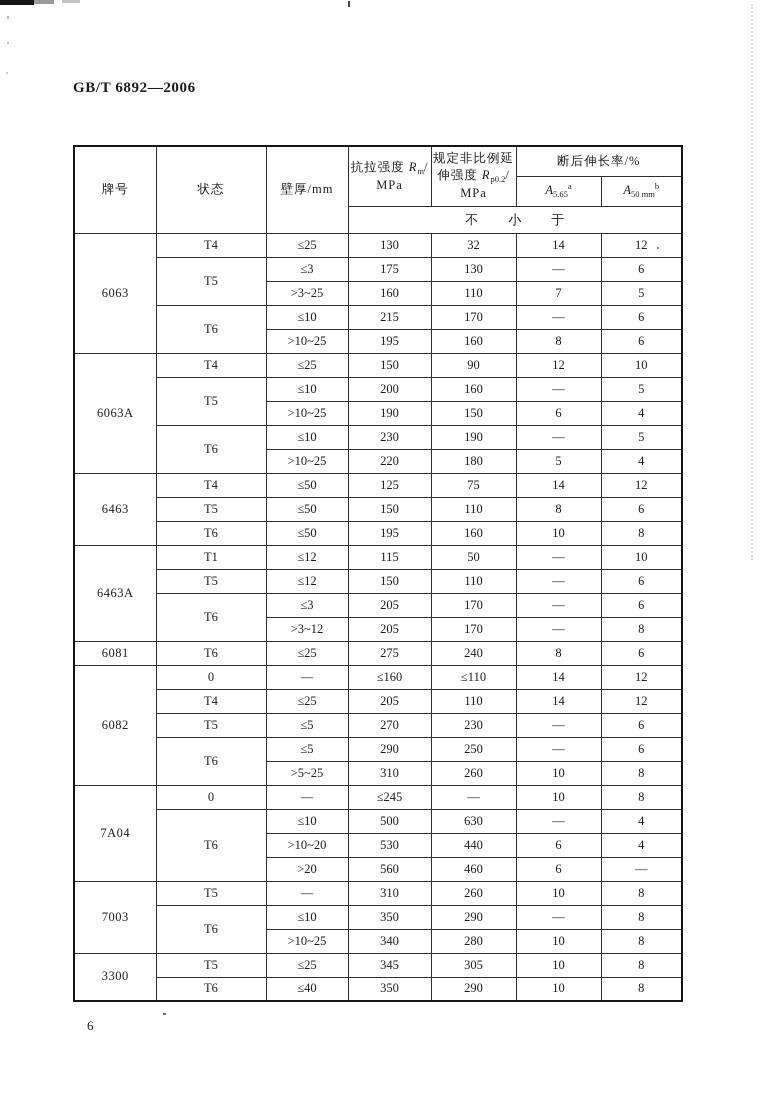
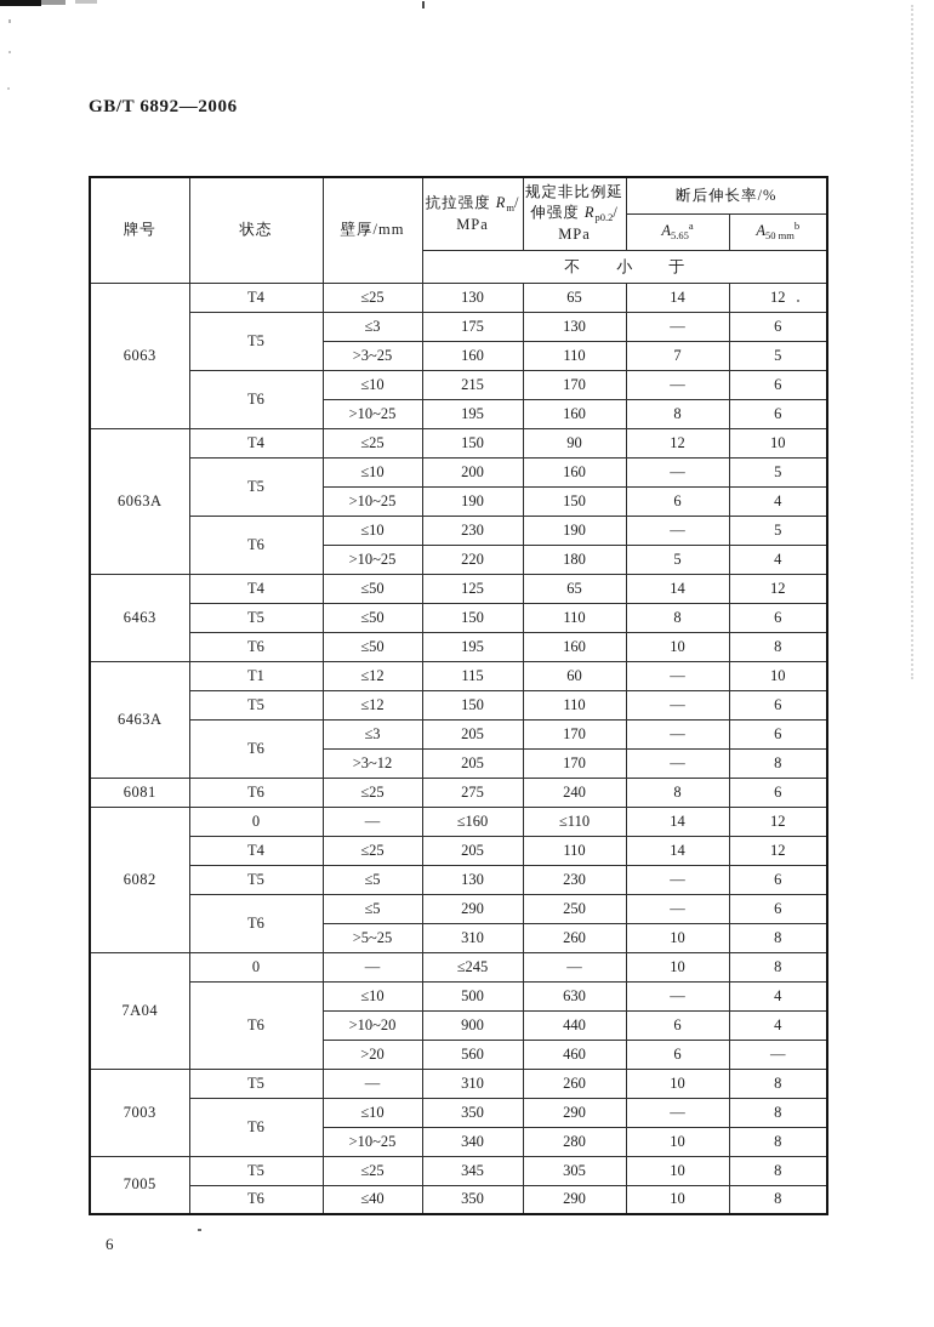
  GB/T 6892—2006
  牌号	状态	壁厚/mm	抗拉强度 Rm/ MPa	规定非比例延 伸强度 Rp0.2/ MPa	断后伸长率/%
  A5.65a	A50 mmb
  不小于
- 6063	T4	≤25	130	32	14	12
+ 6063	T4	≤25	130	65	14	12
  T5	≤3	175	130	—	6
  >3~25	160	110	7	5
  T6	≤10	215	170	—	6
  >10~25	195	160	8	6
  6063A	T4	≤25	150	90	12	10
  T5	≤10	200	160	—	5
  >10~25	190	150	6	4
  T6	≤10	230	190	—	5
  >10~25	220	180	5	4
- 6463	T4	≤50	125	75	14	12
+ 6463	T4	≤50	125	65	14	12
  T5	≤50	150	110	8	6
  T6	≤50	195	160	10	8
- 6463A	T1	≤12	115	50	—	10
+ 6463A	T1	≤12	115	60	—	10
  T5	≤12	150	110	—	6
  T6	≤3	205	170	—	6
  >3~12	205	170	—	8
  6081	T6	≤25	275	240	8	6
  6082	0	—	≤160	≤110	14	12
  T4	≤25	205	110	14	12
- T5	≤5	270	230	—	6
+ T5	≤5	130	230	—	6
  T6	≤5	290	250	—	6
  >5~25	310	260	10	8
  7A04	0	—	≤245	—	10	8
  T6	≤10	500	630	—	4
- >10~20	530	440	6	4
+ >10~20	900	440	6	4
  >20	560	460	6	—
  7003	T5	—	310	260	10	8
  T6	≤10	350	290	—	8
  >10~25	340	280	10	8
- 3300	T5	≤25	345	305	10	8
+ 7005	T5	≤25	345	305	10	8
  T6	≤40	350	290	10	8
  6
